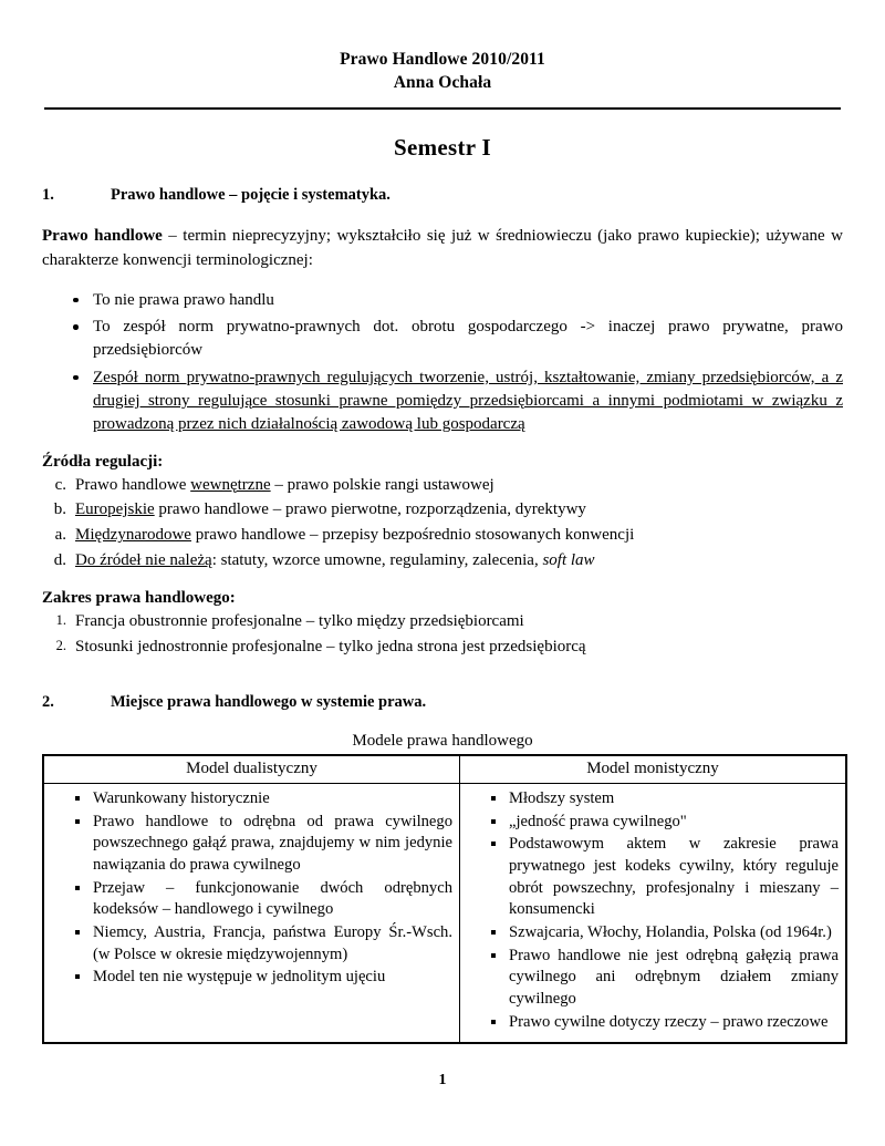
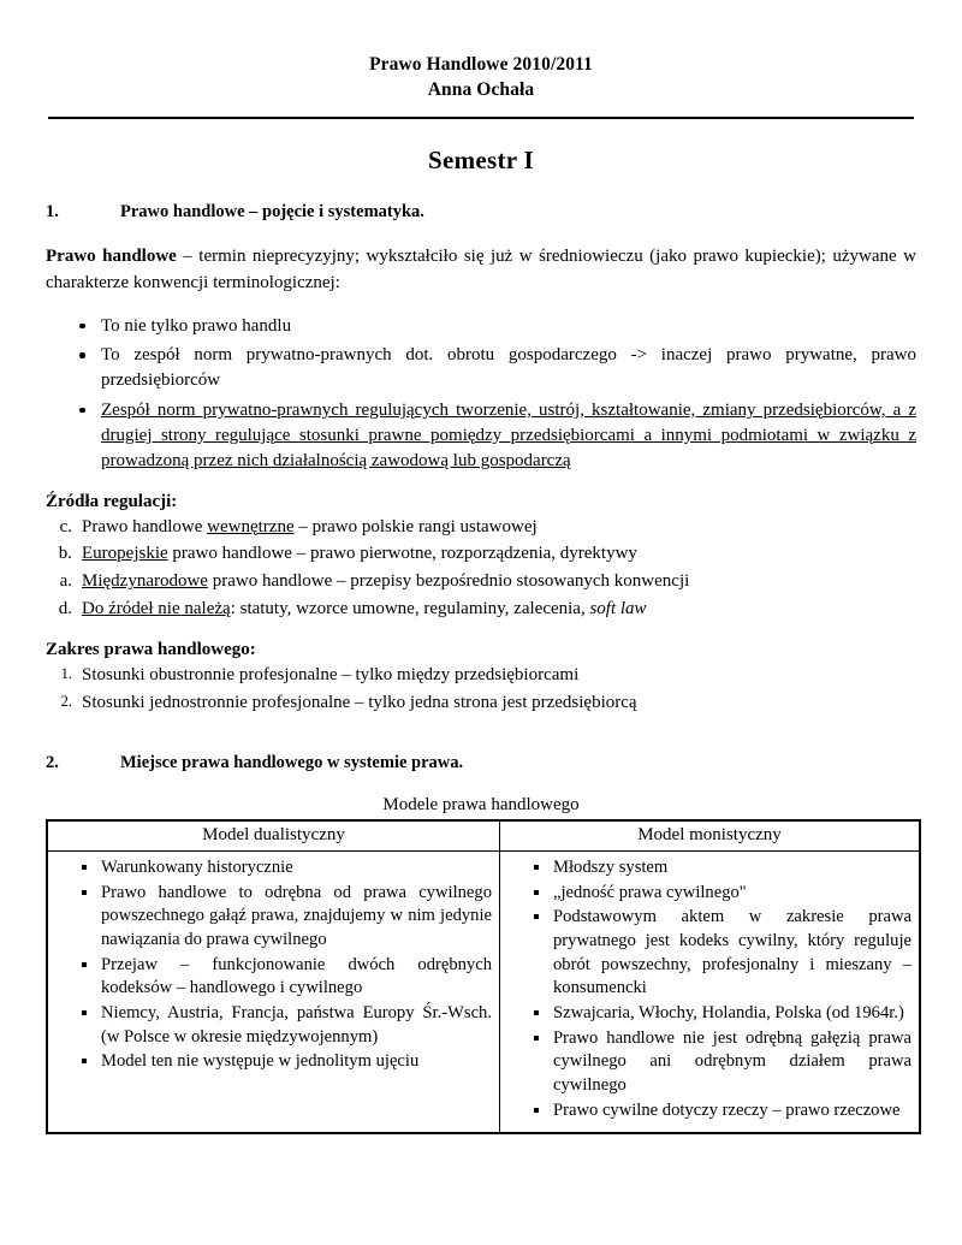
  Prawo Handlowe 2010/2011
  Anna Ochała
  Semestr I
  1.
  Prawo handlowe – pojęcie i systematyka.
  Prawo handlowe – termin nieprecyzyjny; wykształciło się już w średniowieczu (jako prawo kupieckie); używane w charakterze konwencji terminologicznej:
- To nie prawa prawo handlu
+ To nie tylko prawo handlu
  To zespół norm prywatno-prawnych dot. obrotu gospodarczego -> inaczej prawo prywatne, prawo przedsiębiorców
  Zespół norm prywatno-prawnych regulujących tworzenie, ustrój, kształtowanie, zmiany przedsiębiorców, a z drugiej strony regulujące stosunki prawne pomiędzy przedsiębiorcami a innymi podmiotami w związku z prowadzoną przez nich działalnością zawodową lub gospodarczą
  Źródła regulacji:
  c.
  Prawo handlowe wewnętrzne – prawo polskie rangi ustawowej
  b.
  Europejskie prawo handlowe – prawo pierwotne, rozporządzenia, dyrektywy
  a.
  Międzynarodowe prawo handlowe – przepisy bezpośrednio stosowanych konwencji
  d.
  Do źródeł nie należą: statuty, wzorce umowne, regulaminy, zalecenia, soft law
  Zakres prawa handlowego:
  1.
- Francja obustronnie profesjonalne – tylko między przedsiębiorcami
+ Stosunki obustronnie profesjonalne – tylko między przedsiębiorcami
  2.
  Stosunki jednostronnie profesjonalne – tylko jedna strona jest przedsiębiorcą
  2.
  Miejsce prawa handlowego w systemie prawa.
  Modele prawa handlowego
  Model dualistyczny	Model monistyczny
- Warunkowany historycznie Prawo handlowe to odrębna od prawa cywilnego powszechnego gałąź prawa, znajdujemy w nim jedynie nawiązania do prawa cywilnego Przejaw – funkcjonowanie dwóch odrębnych kodeksów – handlowego i cywilnego Niemcy, Austria, Francja, państwa Europy Śr.-Wsch. (w Polsce w okresie międzywojennym) Model ten nie występuje w jednolitym ujęciu	Młodszy system „jedność prawa cywilnego" Podstawowym aktem w zakresie prawa prywatnego jest kodeks cywilny, który reguluje obrót powszechny, profesjonalny i mieszany – konsumencki Szwajcaria, Włochy, Holandia, Polska (od 1964r.) Prawo handlowe nie jest odrębną gałęzią prawa cywilnego ani odrębnym działem zmiany cywilnego Prawo cywilne dotyczy rzeczy – prawo rzeczowe
+ Warunkowany historycznie Prawo handlowe to odrębna od prawa cywilnego powszechnego gałąź prawa, znajdujemy w nim jedynie nawiązania do prawa cywilnego Przejaw – funkcjonowanie dwóch odrębnych kodeksów – handlowego i cywilnego Niemcy, Austria, Francja, państwa Europy Śr.-Wsch. (w Polsce w okresie międzywojennym) Model ten nie występuje w jednolitym ujęciu	Młodszy system „jedność prawa cywilnego" Podstawowym aktem w zakresie prawa prywatnego jest kodeks cywilny, który reguluje obrót powszechny, profesjonalny i mieszany – konsumencki Szwajcaria, Włochy, Holandia, Polska (od 1964r.) Prawo handlowe nie jest odrębną gałęzią prawa cywilnego ani odrębnym działem prawa cywilnego Prawo cywilne dotyczy rzeczy – prawo rzeczowe
- 1
